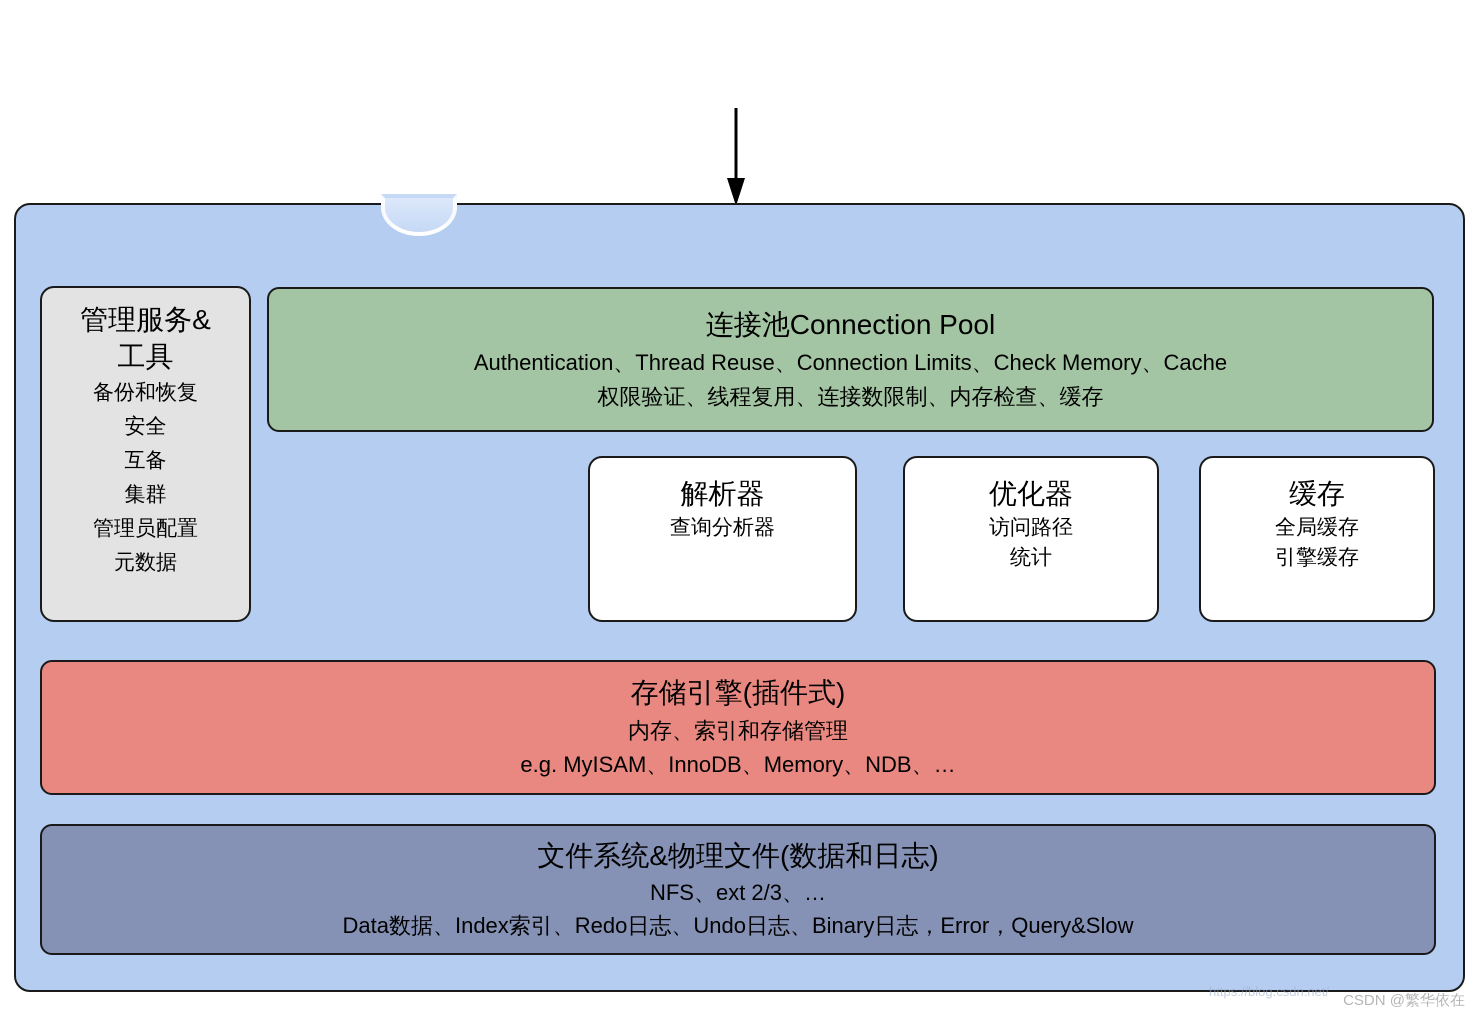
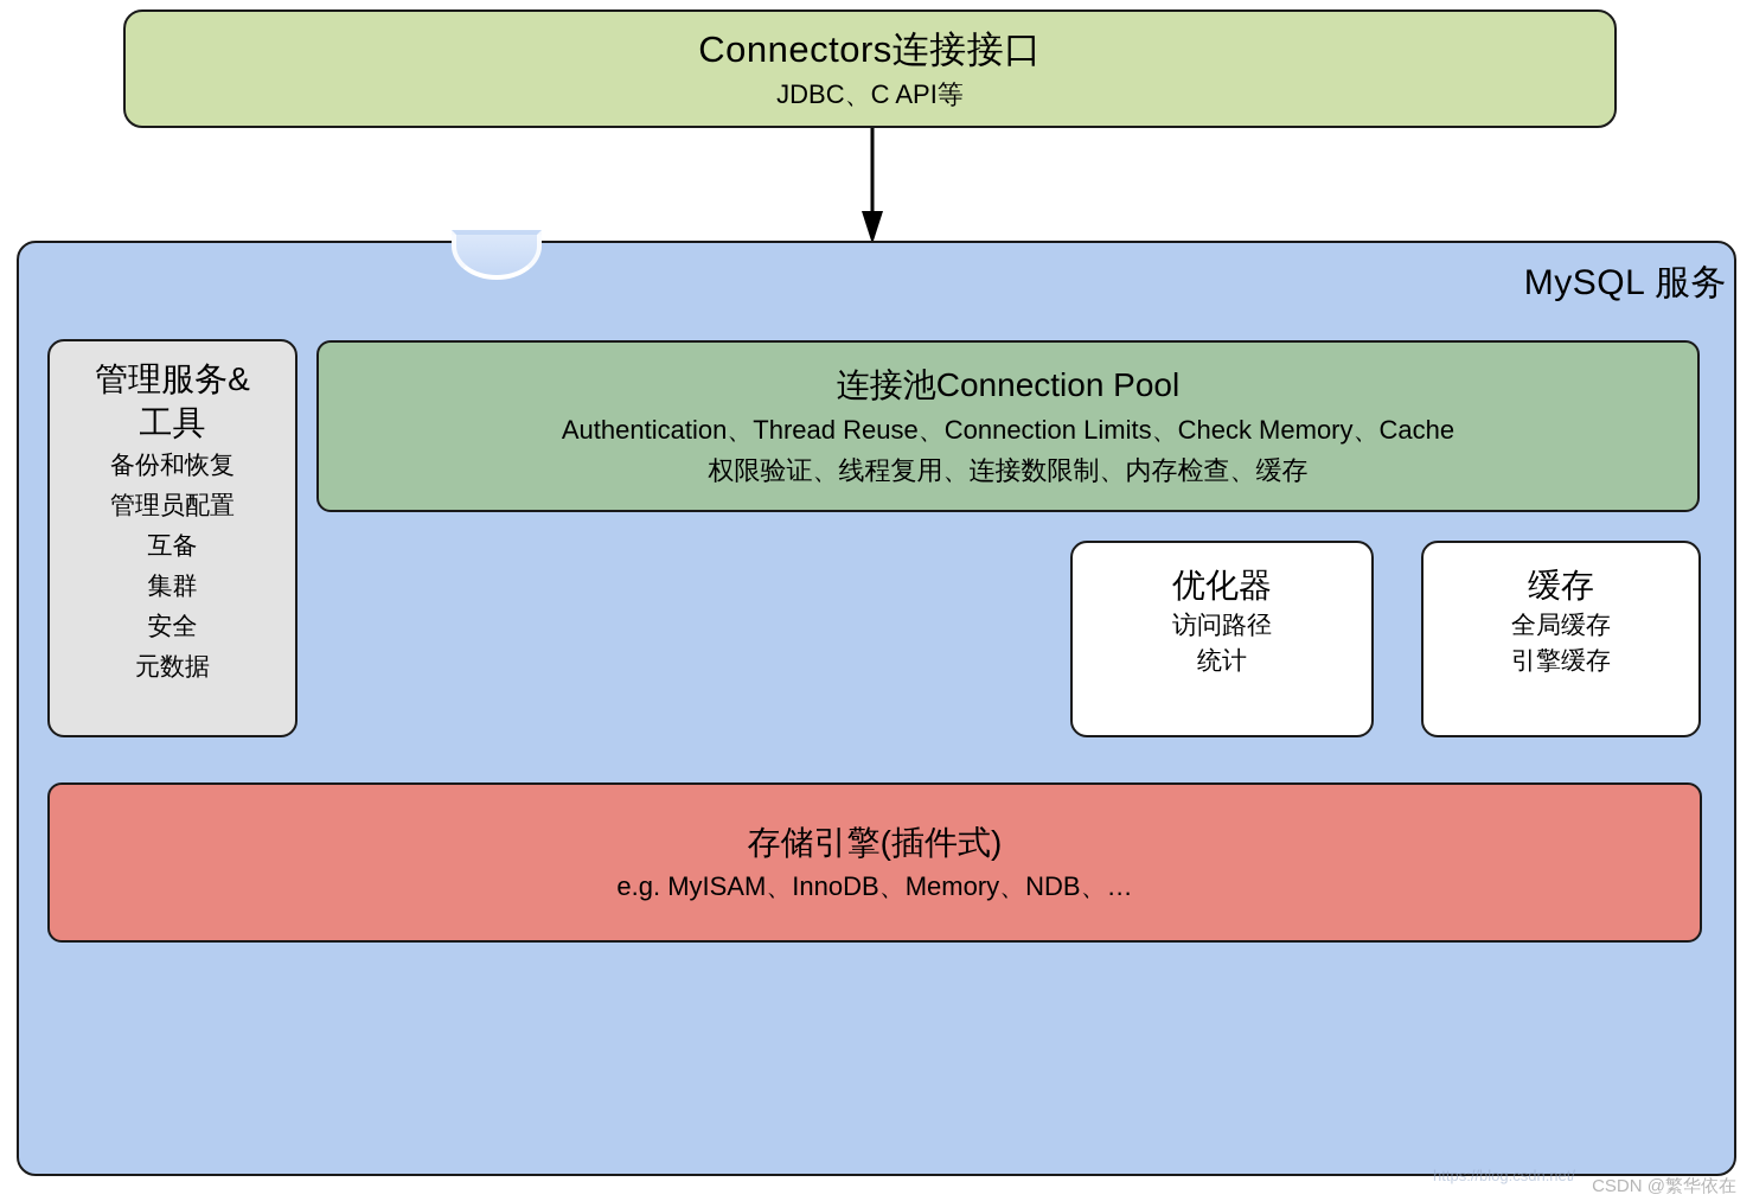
+ Connectors连接接口
+ JDBC、C API等
+ MySQL 服务
  管理服务&
  工具
  备份和恢复
- 安全
+ 管理员配置
  互备
  集群
- 管理员配置
+ 安全
  元数据
  连接池Connection Pool
  Authentication、Thread Reuse、Connection Limits、Check Memory、Cache
  权限验证、线程复用、连接数限制、内存检查、缓存
- 解析器
- 查询分析器
  优化器
  访问路径
  统计
  缓存
  全局缓存
  引擎缓存
  存储引擎(插件式)
- 内存、索引和存储管理
  e.g. MyISAM、InnoDB、Memory、NDB、…
- 文件系统&物理文件(数据和日志)
- NFS、ext 2/3、…
- Data数据、Index索引、Redo日志、Undo日志、Binary日志，Error，Query&Slow
  https://blog.csdn.net/
  CSDN @繁华依在
